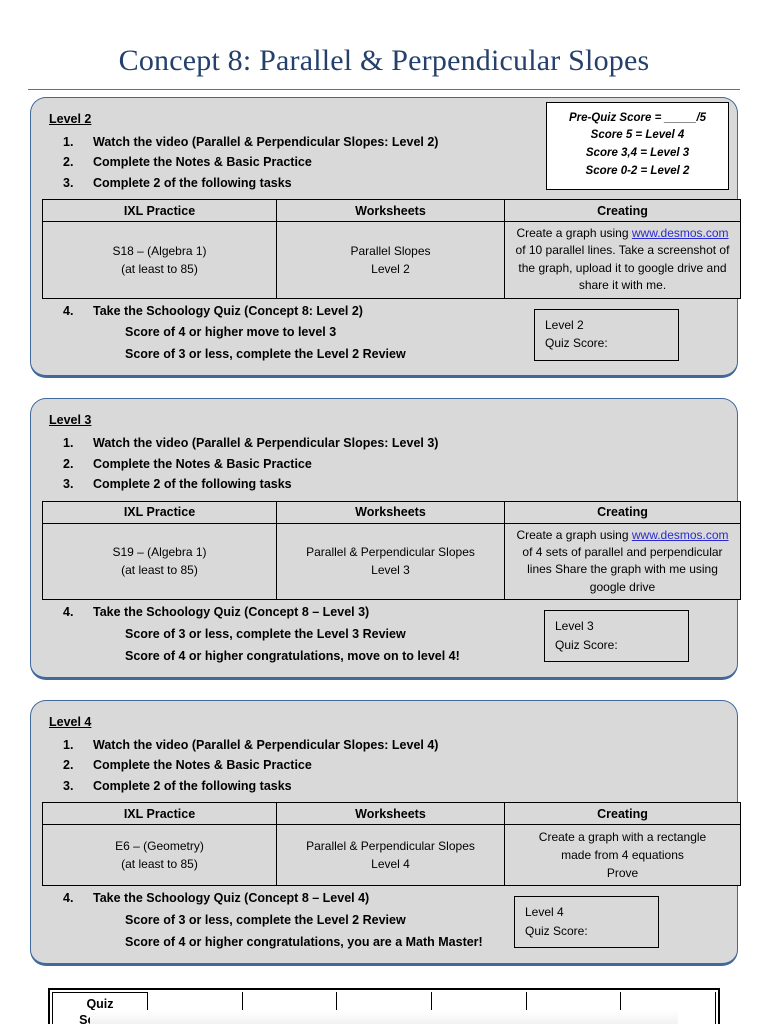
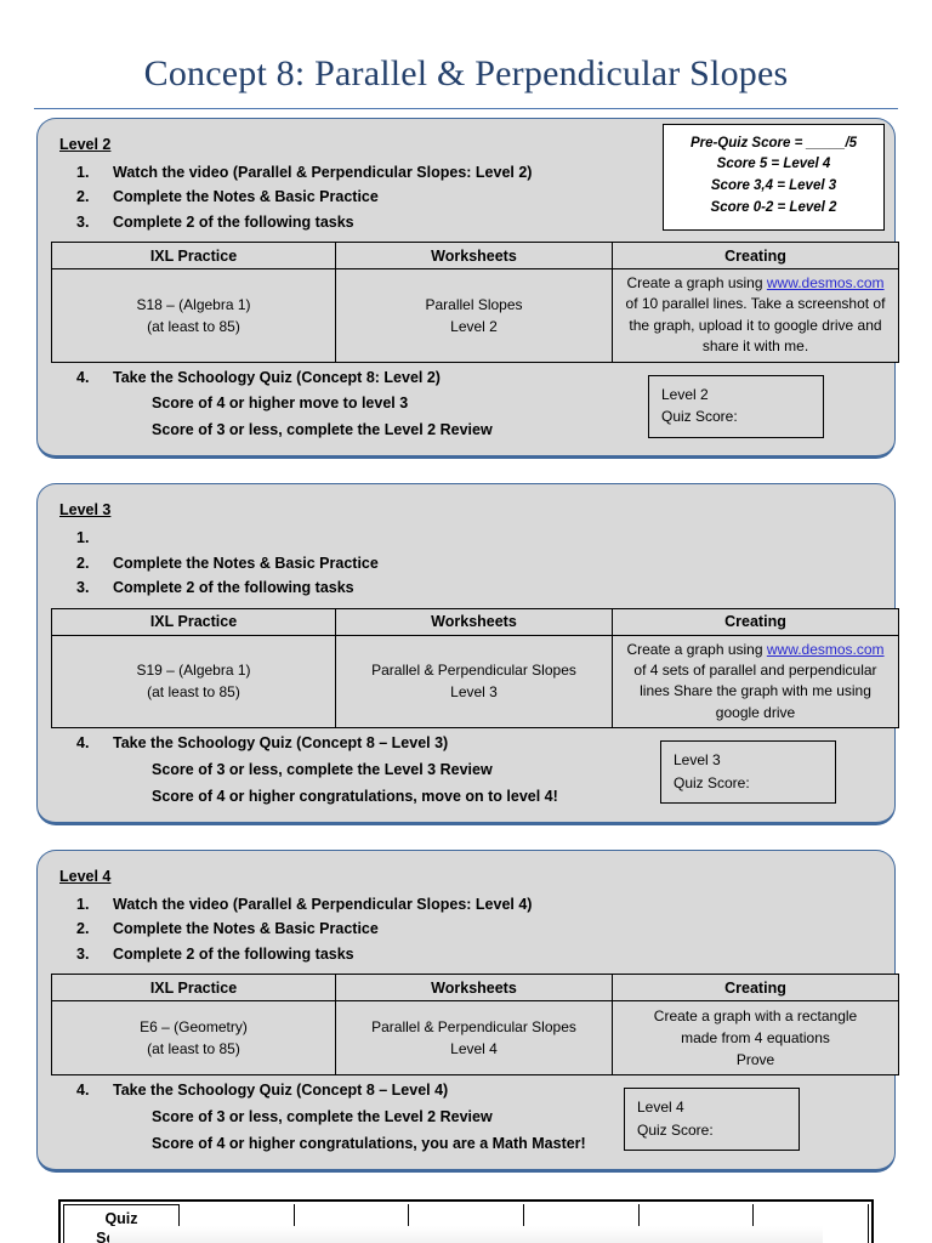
  Concept 8: Parallel & Perpendicular Slopes
  Level 2
  Pre-Quiz Score = _____/5
  Score 5 = Level 4
  Score 3,4 = Level 3
  Score 0-2 = Level 2
  1.
  Watch the video (Parallel & Perpendicular Slopes: Level 2)
  2.
  Complete the Notes & Basic Practice
  3.
  Complete 2 of the following tasks
  IXL Practice	Worksheets	Creating
  S18 – (Algebra 1)(at least to 85)	Parallel SlopesLevel 2	Create a graph using www.desmos.com of 10 parallel lines. Take a screenshot of the graph, upload it to google drive and share it with me.
  4.
  Take the Schoology Quiz (Concept 8: Level 2)
  Score of 4 or higher move to level 3
  Score of 3 or less, complete the Level 2 Review
  Level 2
  Quiz Score:
  Level 3
  1.
- Watch the video (Parallel & Perpendicular Slopes: Level 3)
  2.
  Complete the Notes & Basic Practice
  3.
  Complete 2 of the following tasks
  IXL Practice	Worksheets	Creating
  S19 – (Algebra 1)(at least to 85)	Parallel & Perpendicular SlopesLevel 3	Create a graph using www.desmos.com of 4 sets of parallel and perpendicular lines Share the graph with me using google drive
  4.
  Take the Schoology Quiz (Concept 8 – Level 3)
  Score of 3 or less, complete the Level 3 Review
  Score of 4 or higher congratulations, move on to level 4!
  Level 3
  Quiz Score:
  Level 4
  1.
  Watch the video (Parallel & Perpendicular Slopes: Level 4)
  2.
  Complete the Notes & Basic Practice
  3.
  Complete 2 of the following tasks
  IXL Practice	Worksheets	Creating
  E6 – (Geometry)(at least to 85)	Parallel & Perpendicular SlopesLevel 4	Create a graph with a rectanglemade from 4 equationsProve
  4.
  Take the Schoology Quiz (Concept 8 – Level 4)
  Score of 3 or less, complete the Level 2 Review
  Score of 4 or higher congratulations, you are a Math Master!
  Level 4
  Quiz Score:
